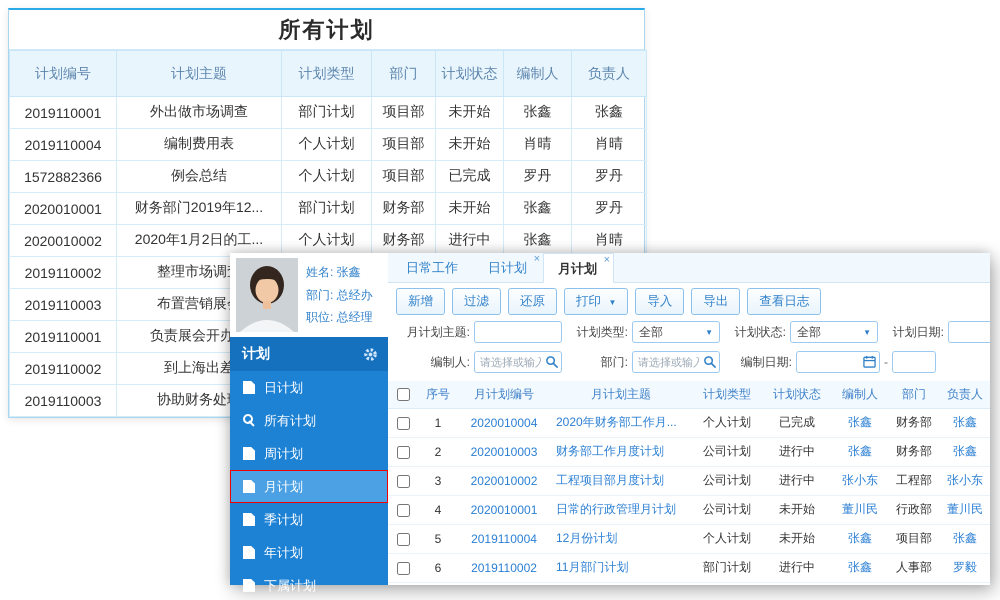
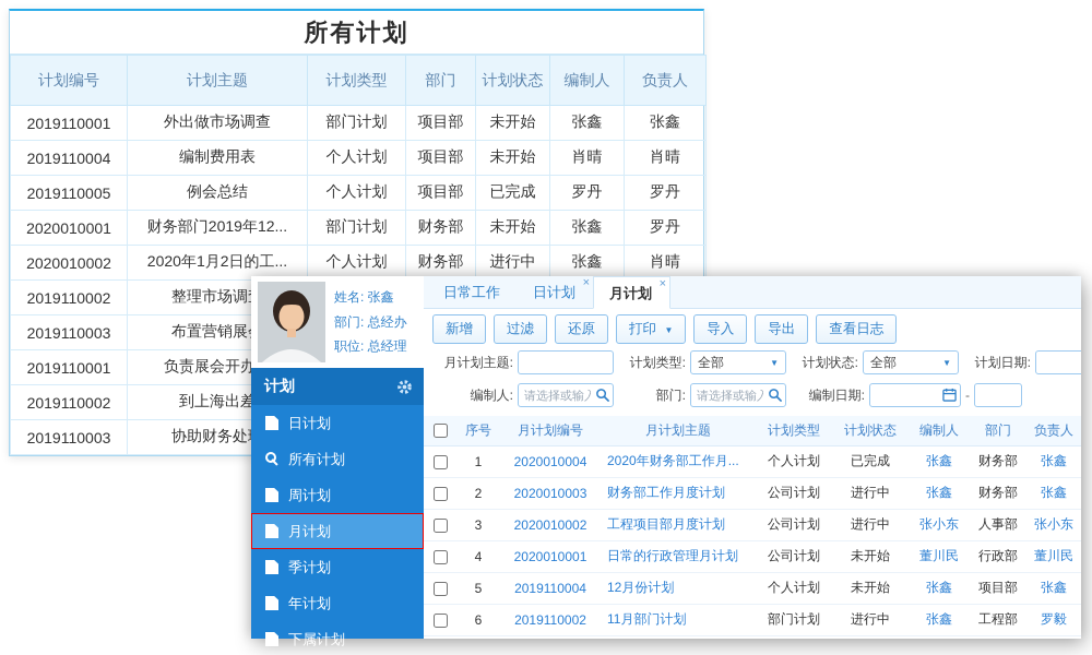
  所有计划
  	计划编号	计划主题	计划类型	部门	计划状态	编制人	负责人
  2019110001	外出做市场调查	部门计划	项目部	未开始	张鑫	张鑫
  2019110004	编制费用表	个人计划	项目部	未开始	肖晴	肖晴
- 1572882366	例会总结	个人计划	项目部	已完成	罗丹	罗丹
+ 2019110005	例会总结	个人计划	项目部	已完成	罗丹	罗丹
  2020010001	财务部门2019年12...	部门计划	财务部	未开始	张鑫	罗丹
  2020010002	2020年1月2日的工...	个人计划	财务部	进行中	张鑫	肖晴
  2019110002	整理市场调
  2019110003	布置营销展
  2019110001	负责展会开办
  2019110002	到上海出差
  2019110003	协助财务处
  姓名: 张鑫
  部门: 总经办
  职位: 总经理
  计划
  日计划
  所有计划
  周计划
  月计划
  季计划
  年计划
  下属计划
  日常工作
  日计划
  ×
  月计划
  ×
  新增
  过滤
  还原
  打印 ▼
  导入
  导出
  查看日志
  月计划主题:
  计划类型:
  全部
  ▼
  计划状态:
  全部
  ▼
  计划日期:
  编制人:
  请选择或输入
  部门:
  请选择或输入
  编制日期:
  -
  		序号	月计划编号	月计划主题	计划类型	计划状态	编制人	部门	负责人
  	1	2020010004	2020年财务部工作月...	个人计划	已完成	张鑫	财务部	张鑫
  	2	2020010003	财务部工作月度计划	公司计划	进行中	张鑫	财务部	张鑫
- 	3	2020010002	工程项目部月度计划	公司计划	进行中	张小东	工程部	张小东
+ 	3	2020010002	工程项目部月度计划	公司计划	进行中	张小东	人事部	张小东
  	4	2020010001	日常的行政管理月计划	公司计划	未开始	董川民	行政部	董川民
  	5	2019110004	12月份计划	个人计划	未开始	张鑫	项目部	张鑫
- 	6	2019110002	11月部门计划	部门计划	进行中	张鑫	人事部	罗毅
+ 	6	2019110002	11月部门计划	部门计划	进行中	张鑫	工程部	罗毅
